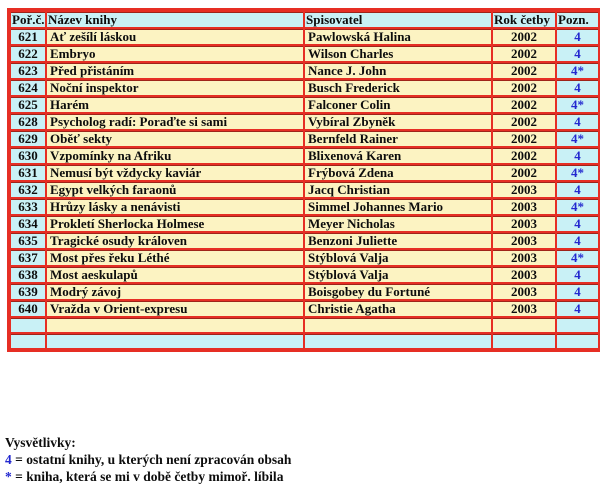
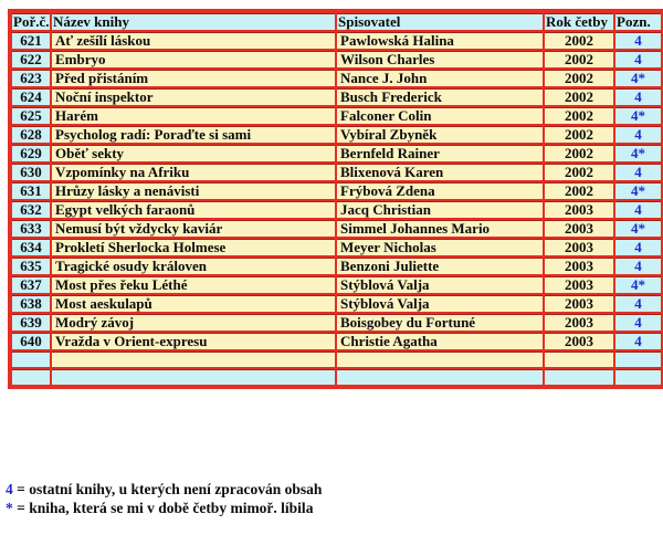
  Poř.č.	Název knihy	Spisovatel	Rok četby	Pozn.
  621	Ať zešílí láskou	Pawlowská Halina	2002	4
  622	Embryo	Wilson Charles	2002	4
  623	Před přistáním	Nance J. John	2002	4*
  624	Noční inspektor	Busch Frederick	2002	4
  625	Harém	Falconer Colin	2002	4*
  628	Psycholog radí: Poraďte si sami	Vybíral Zbyněk	2002	4
  629	Oběť sekty	Bernfeld Rainer	2002	4*
  630	Vzpomínky na Afriku	Blixenová Karen	2002	4
- 631	Nemusí být vždycky kaviár	Frýbová Zdena	2002	4*
+ 631	Hrůzy lásky a nenávisti	Frýbová Zdena	2002	4*
  632	Egypt velkých faraonů	Jacq Christian	2003	4
- 633	Hrůzy lásky a nenávisti	Simmel Johannes Mario	2003	4*
+ 633	Nemusí být vždycky kaviár	Simmel Johannes Mario	2003	4*
  634	Prokletí Sherlocka Holmese	Meyer Nicholas	2003	4
  635	Tragické osudy královen	Benzoni Juliette	2003	4
  637	Most přes řeku Léthé	Stýblová Valja	2003	4*
  638	Most aeskulapů	Stýblová Valja	2003	4
  639	Modrý závoj	Boisgobey du Fortuné	2003	4
  640	Vražda v Orient-expresu	Christie Agatha	2003	4
- Vysvětlivky:
  4 = ostatní knihy, u kterých není zpracován obsah
  * = kniha, která se mi v době četby mimoř. líbila
